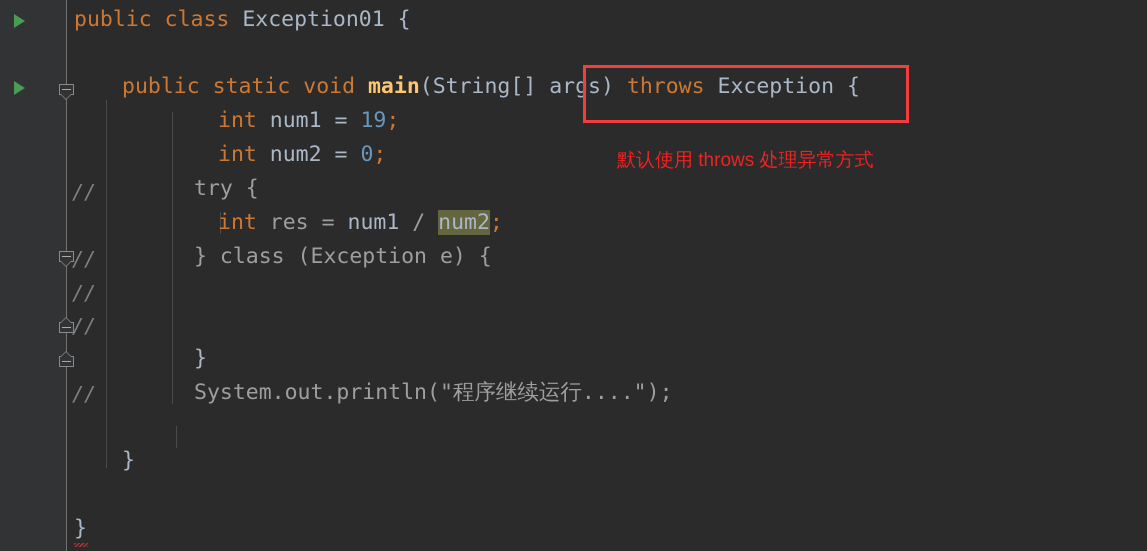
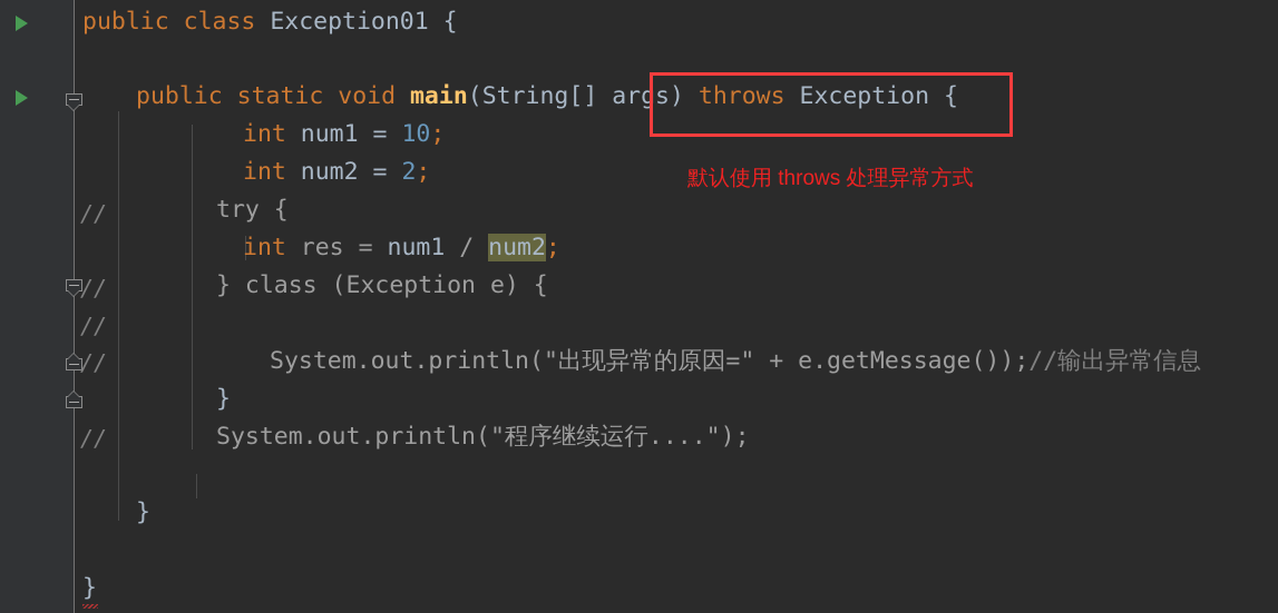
  //
  //
  //
  //
  //
  public class Exception01 {
  public static void main(String[] args) throws Exception {
- int num1 = 19;
+ int num1 = 10;
- int num2 = 0;
+ int num2 = 2;
  try {
  int res = num1 / num2;
  } class (Exception e) {
+ System.out.println("出现异常的原因=" + e.getMessage());//输出异常信息
  }
  System.out.println("程序继续运行....");
  }
  }
  默认使用 throws 处理异常方式
